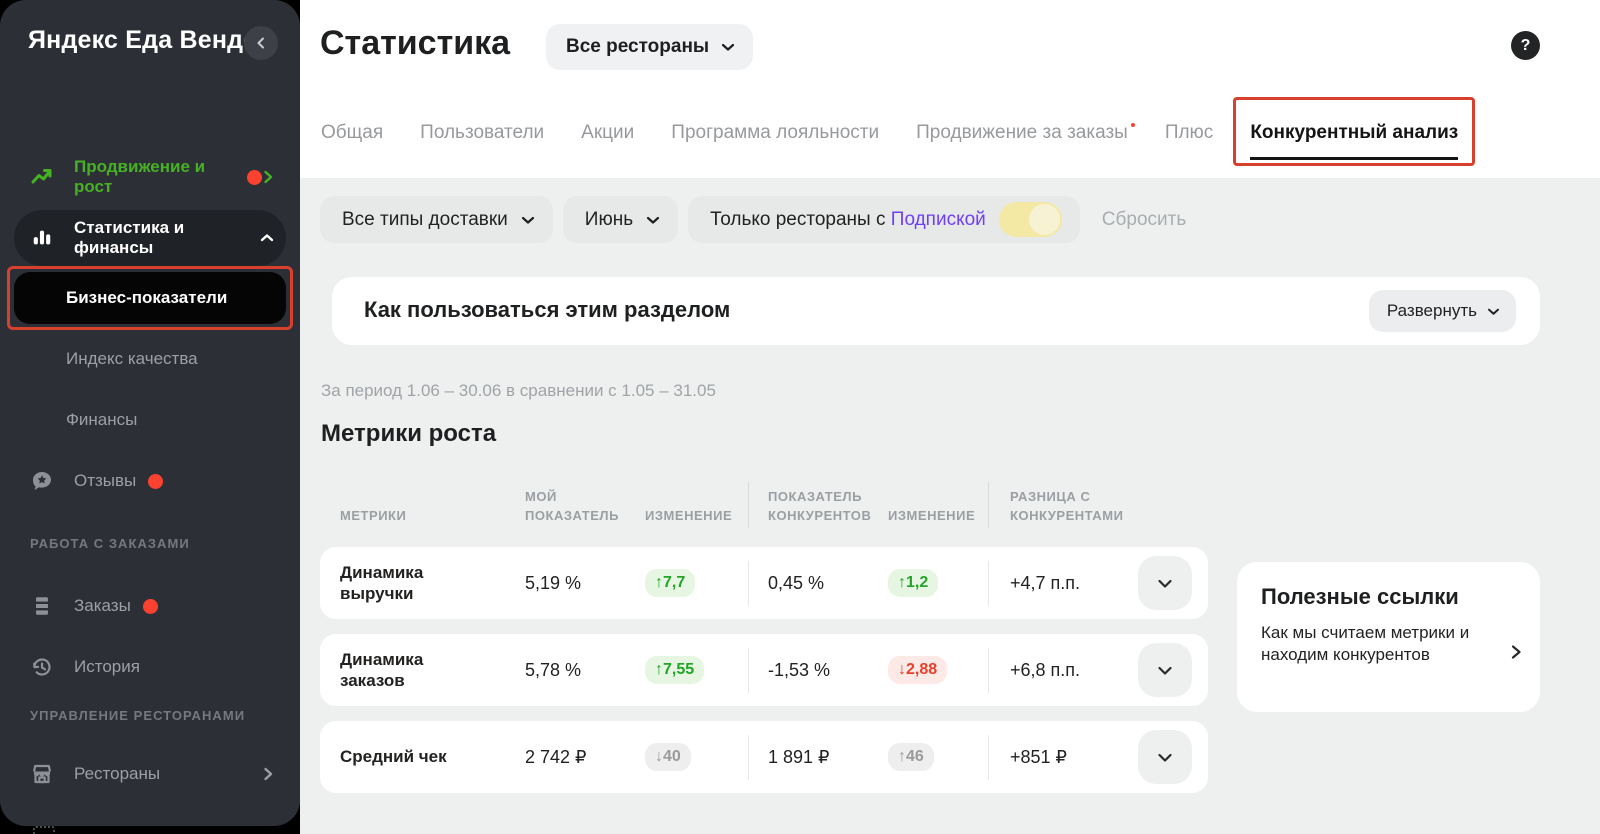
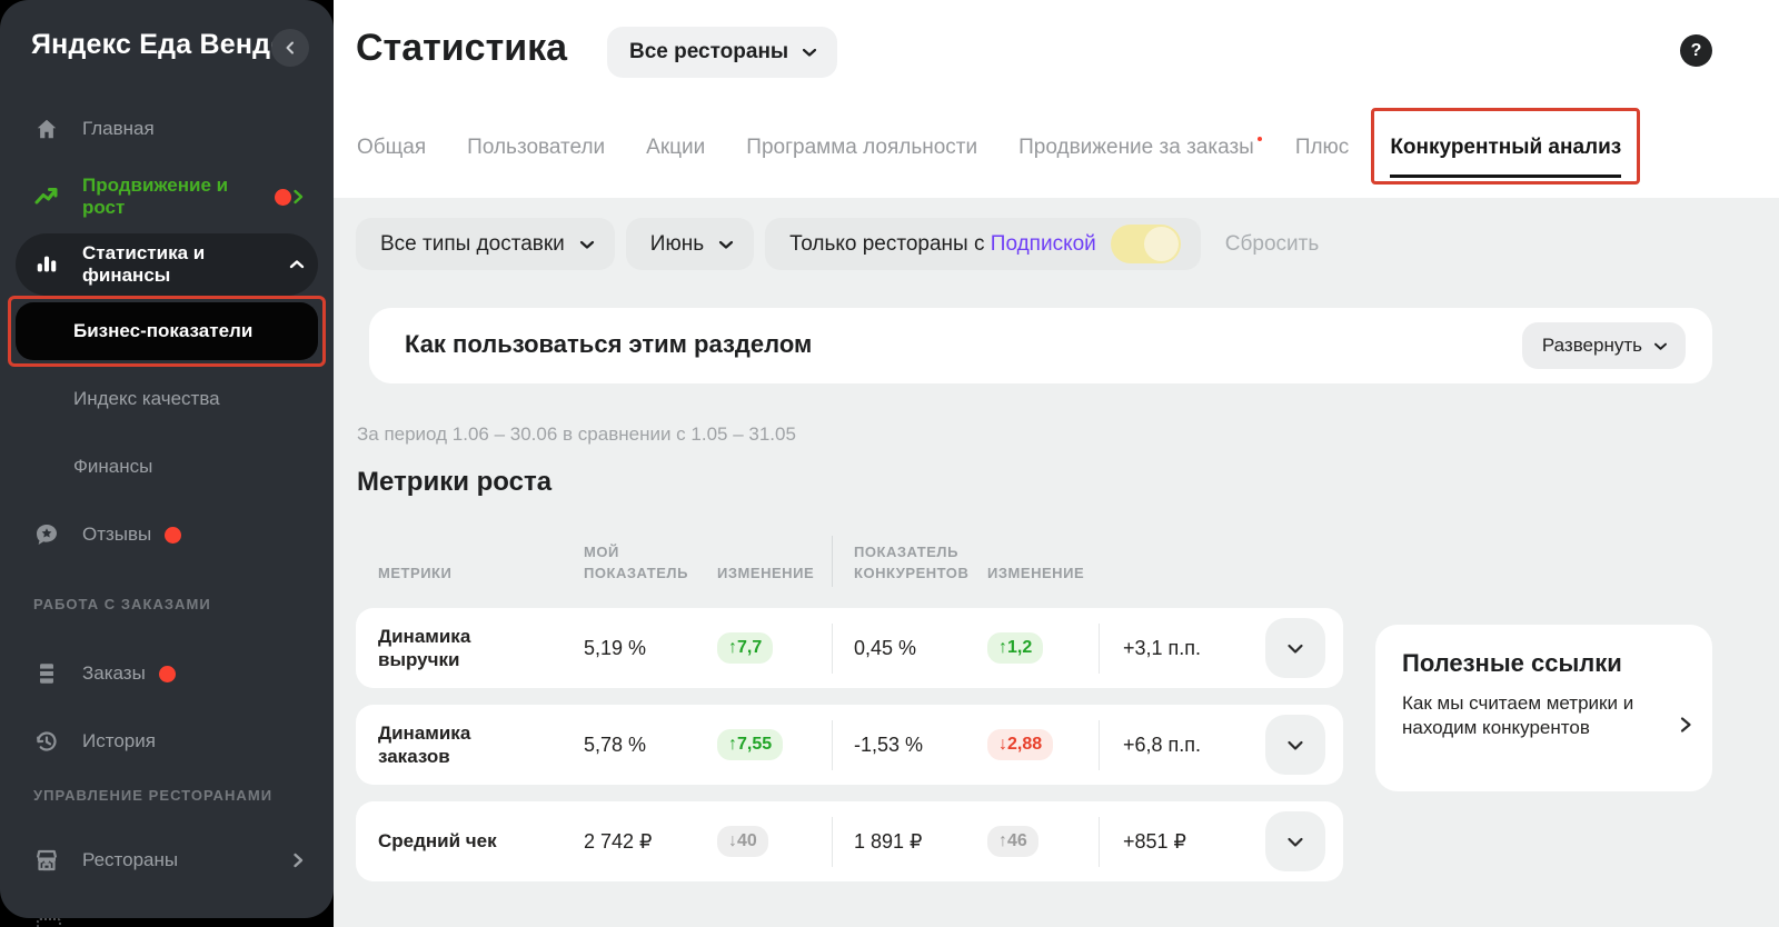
  Яндекс Еда Венд
+ Главная
  Продвижение и рост
  Статистика и финансы
  Бизнес-показатели
  Индекс качества
  Финансы
  Отзывы
  РАБОТА С ЗАКАЗАМИ
  Заказы
  История
  УПРАВЛЕНИЕ РЕСТОРАНАМИ
  Рестораны
  Статистика
  Все рестораны
  ?
  Общая
  Пользователи
  Акции
  Программа лояльности
  Продвижение за заказы
  Плюс
  Конкурентный анализ
  Все типы доставки
  Июнь
  Только рестораны с Подпиской
  Сбросить
  Как пользоваться этим разделом
  Развернуть
  За период 1.06 – 30.06 в сравнении с 1.05 – 31.05
  Метрики роста
  МЕТРИКИ
  МОЙ ПОКАЗАТЕЛЬ
  ИЗМЕНЕНИЕ
  ПОКАЗАТЕЛЬ КОНКУРЕНТОВ
  ИЗМЕНЕНИЕ
- РАЗНИЦА С КОНКУРЕНТАМИ
  Динамика
  выручки
  5,19 %
  ↑7,7
  0,45 %
  ↑1,2
- +4,7 п.п.
+ +3,1 п.п.
  Динамика
  заказов
  5,78 %
  ↑7,55
  -1,53 %
  ↓2,88
  +6,8 п.п.
  Средний чек
  2 742 ₽
  ↓40
  1 891 ₽
  ↑46
  +851 ₽
  Полезные ссылки
  Как мы считаем метрики и находим конкурентов
